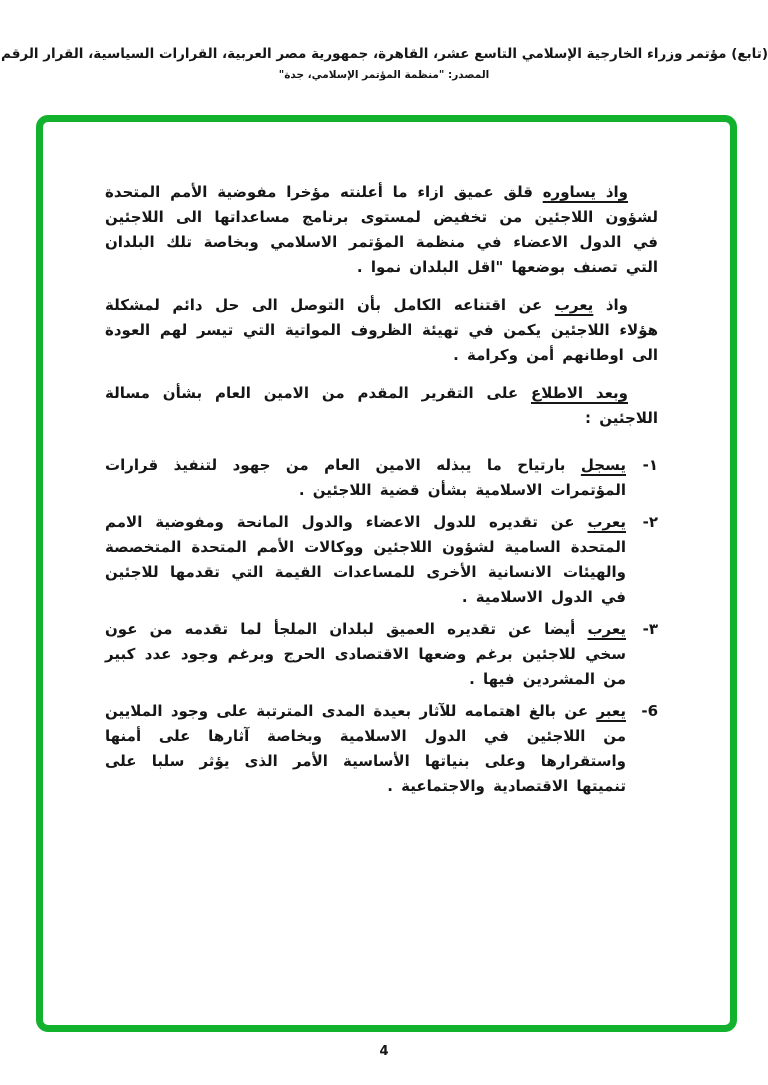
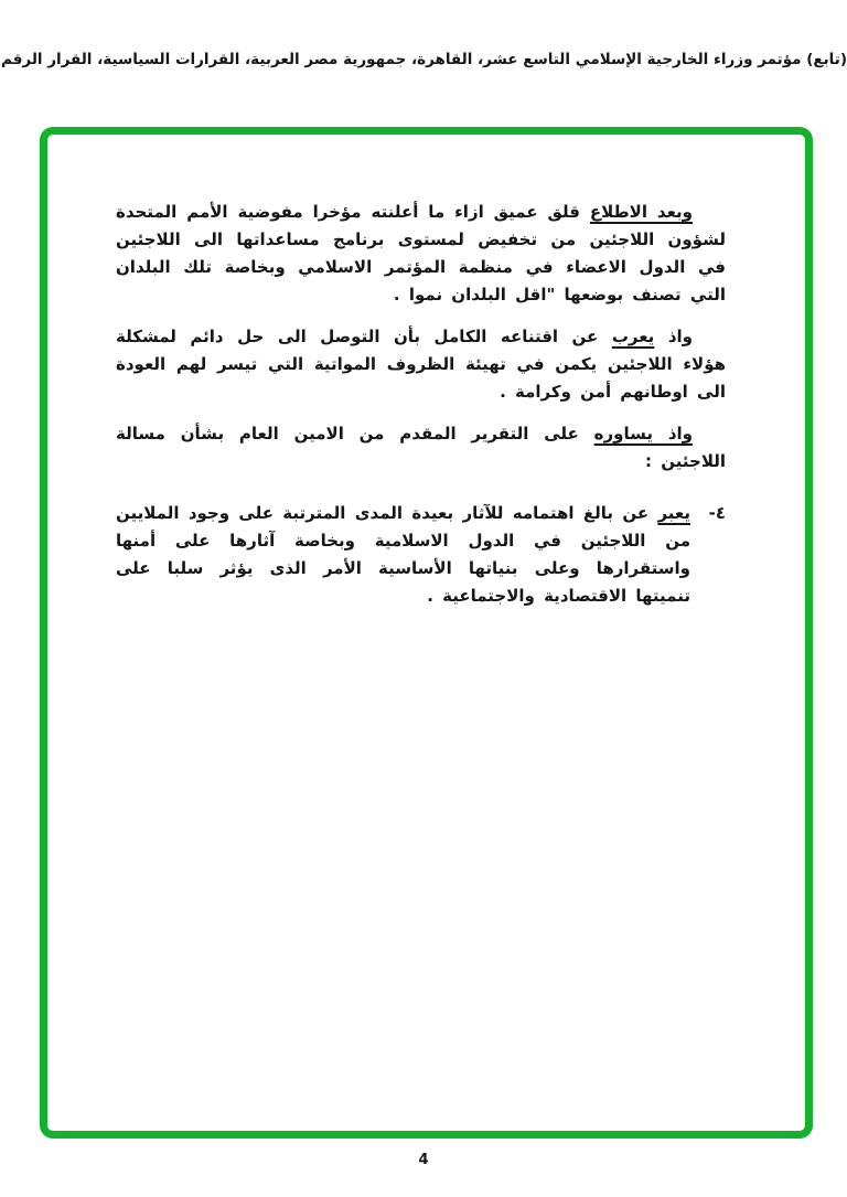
  (تابع) مؤتمر وزراء الخارجية الإسلامي التاسع عشر، القاهرة، جمهورية مصر العربية، القرارات السياسية، القرار الرقم
- المصدر: "منظمة المؤتمر الإسلامي، جدة"
- واذ يساوره قلق عميق ازاء ما أعلنته مؤخرا مفوضية الأمم المتحدة لشؤون اللاجئين من تخفيض لمستوى برنامج مساعداتها الى اللاجئين في الدول الاعضاء في منظمة المؤتمر الاسلامي وبخاصة تلك البلدان التي تصنف بوضعها "اقل البلدان نموا .
+ وبعد الاطلاع قلق عميق ازاء ما أعلنته مؤخرا مفوضية الأمم المتحدة لشؤون اللاجئين من تخفيض لمستوى برنامج مساعداتها الى اللاجئين في الدول الاعضاء في منظمة المؤتمر الاسلامي وبخاصة تلك البلدان التي تصنف بوضعها "اقل البلدان نموا .
  واذ يعرب عن اقتناعه الكامل بأن التوصل الى حل دائم لمشكلة هؤلاء اللاجئين يكمن في تهيئة الظروف المواتية التي تيسر لهم العودة الى اوطانهم أمن وكرامة .
- وبعد الاطلاع على التقرير المقدم من الامين العام بشأن مسالة اللاجئين :
+ واذ يساوره على التقرير المقدم من الامين العام بشأن مسالة اللاجئين :
- ١-
- يسجل بارتياح ما يبذله الامين العام من جهود لتنفيذ قرارات المؤتمرات الاسلامية بشأن قضية اللاجئين .
- ٢-
- يعرب عن تقديره للدول الاعضاء والدول المانحة ومفوضية الامم المتحدة السامية لشؤون اللاجئين ووكالات الأمم المتحدة المتخصصة والهيئات الانسانية الأخرى للمساعدات القيمة التي تقدمها للاجئين في الدول الاسلامية .
- ٣-
- يعرب أيضا عن تقديره العميق لبلدان الملجأ لما تقدمه من عون سخي للاجئين برغم وضعها الاقتصادى الحرج وبرغم وجود عدد كبير من المشردين فيها .
- 6-
+ ٤-
  يعبر عن بالغ اهتمامه للآثار بعيدة المدى المترتبة على وجود الملايين من اللاجئين في الدول الاسلامية وبخاصة آثارها على أمنها واستقرارها وعلى بنياتها الأساسية الأمر الذى يؤثر سلبا على تنميتها الاقتصادية والاجتماعية .
  4
